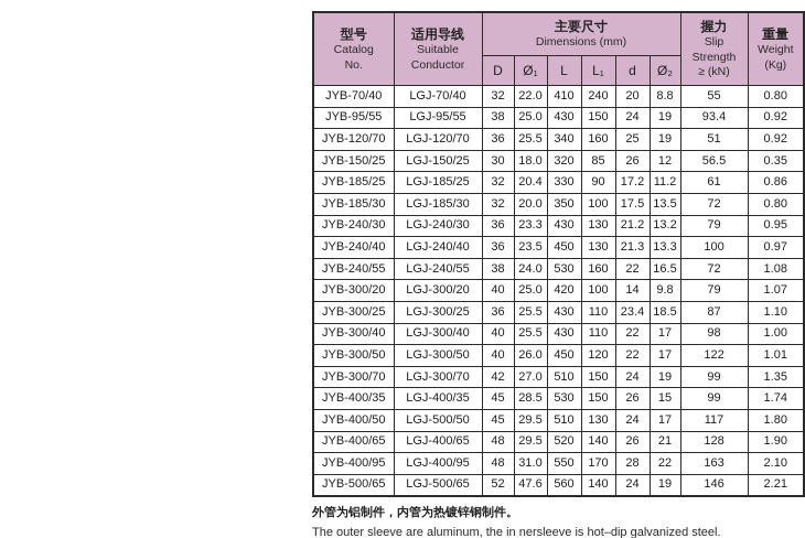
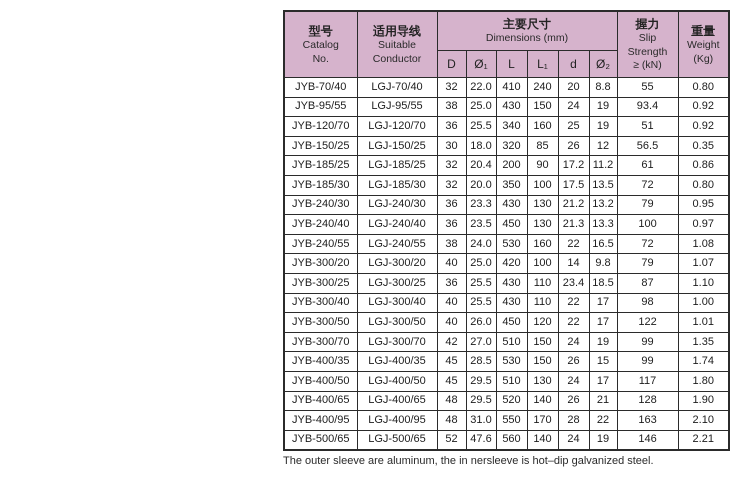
  型号 Catalog No.	适用导线 Suitable Conductor	主要尺寸 Dimensions (mm)	握力 Slip Strength ≥ (kN)	重量 Weight (Kg)
  D	Ø₁	L	L₁	d	Ø₂
  JYB-70/40	LGJ-70/40	32	22.0	410	240	20	8.8	55	0.80
  JYB-95/55	LGJ-95/55	38	25.0	430	150	24	19	93.4	0.92
  JYB-120/70	LGJ-120/70	36	25.5	340	160	25	19	51	0.92
  JYB-150/25	LGJ-150/25	30	18.0	320	85	26	12	56.5	0.35
- JYB-185/25	LGJ-185/25	32	20.4	330	90	17.2	11.2	61	0.86
+ JYB-185/25	LGJ-185/25	32	20.4	200	90	17.2	11.2	61	0.86
  JYB-185/30	LGJ-185/30	32	20.0	350	100	17.5	13.5	72	0.80
  JYB-240/30	LGJ-240/30	36	23.3	430	130	21.2	13.2	79	0.95
  JYB-240/40	LGJ-240/40	36	23.5	450	130	21.3	13.3	100	0.97
  JYB-240/55	LGJ-240/55	38	24.0	530	160	22	16.5	72	1.08
  JYB-300/20	LGJ-300/20	40	25.0	420	100	14	9.8	79	1.07
  JYB-300/25	LGJ-300/25	36	25.5	430	110	23.4	18.5	87	1.10
  JYB-300/40	LGJ-300/40	40	25.5	430	110	22	17	98	1.00
  JYB-300/50	LGJ-300/50	40	26.0	450	120	22	17	122	1.01
  JYB-300/70	LGJ-300/70	42	27.0	510	150	24	19	99	1.35
  JYB-400/35	LGJ-400/35	45	28.5	530	150	26	15	99	1.74
- JYB-400/50	LGJ-500/50	45	29.5	510	130	24	17	117	1.80
+ JYB-400/50	LGJ-400/50	45	29.5	510	130	24	17	117	1.80
  JYB-400/65	LGJ-400/65	48	29.5	520	140	26	21	128	1.90
  JYB-400/95	LGJ-400/95	48	31.0	550	170	28	22	163	2.10
  JYB-500/65	LGJ-500/65	52	47.6	560	140	24	19	146	2.21
- 外管为铝制件，内管为热镀锌钢制件。
  The outer sleeve are aluminum, the in nersleeve is hot–dip galvanized steel.
